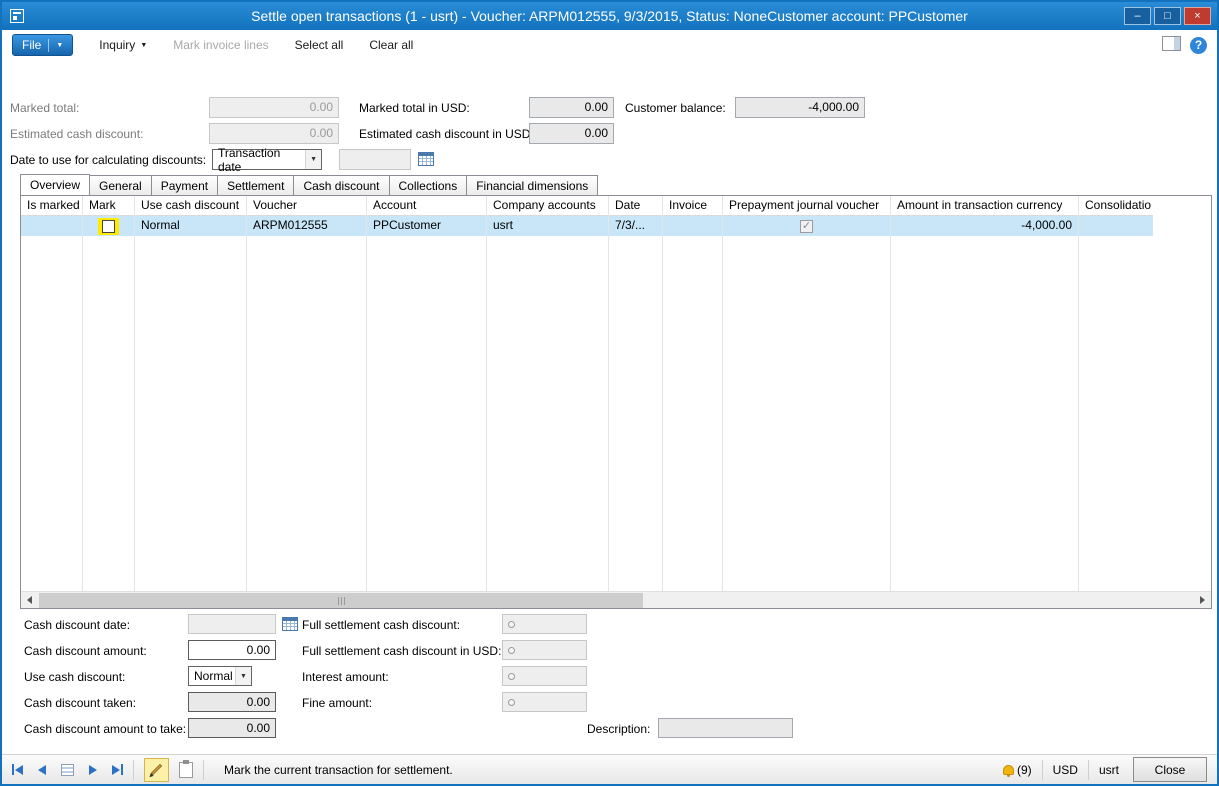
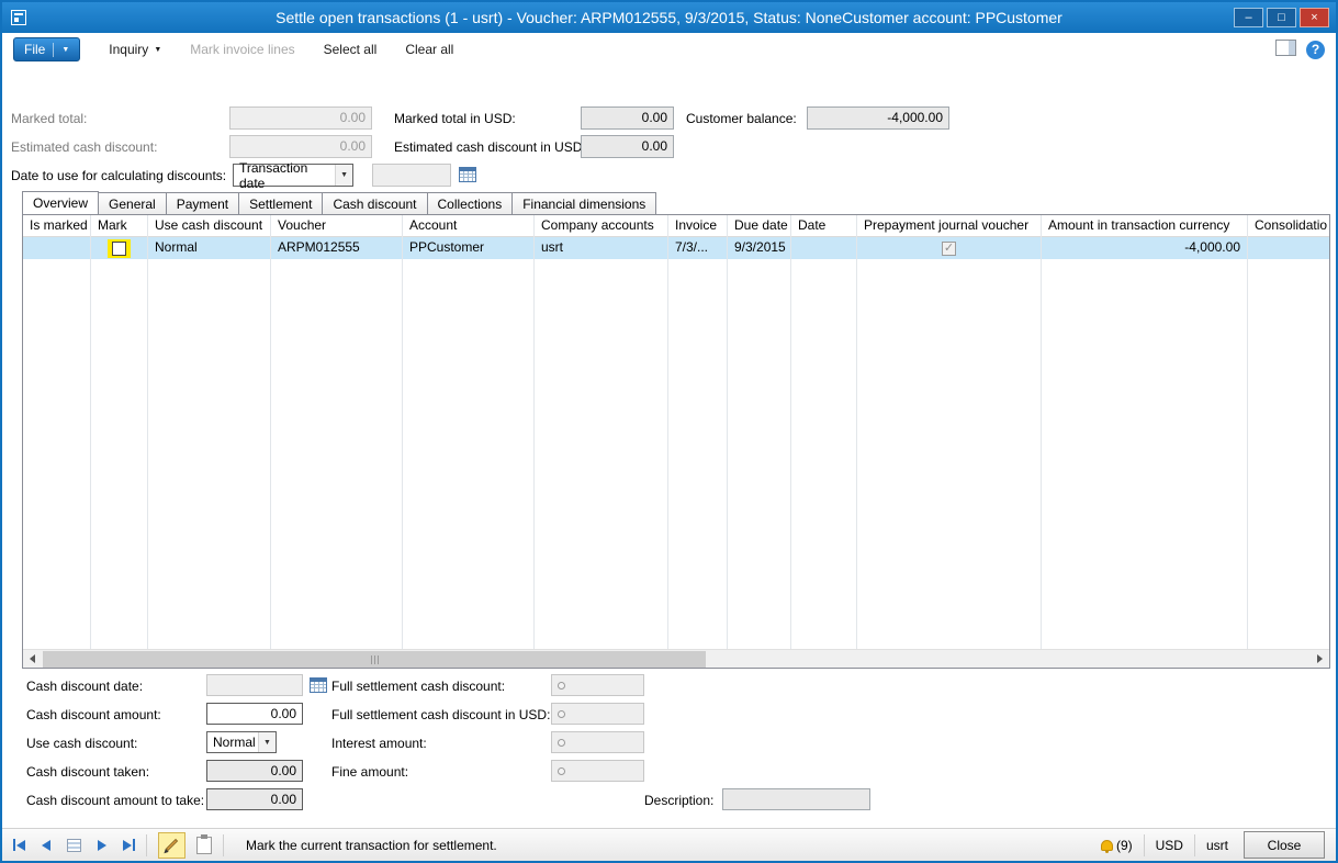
  Settle open transactions (1 - usrt) - Voucher: ARPM012555, 9/3/2015, Status: NoneCustomer account: PPCustomer
  –
  □
  ×
  File
  Inquiry
  Mark invoice lines
  Select all
  Clear all
  ?
  Marked total:
  0.00
  Marked total in USD:
  0.00
  Customer balance:
  -4,000.00
  Estimated cash discount:
  0.00
  Estimated cash discount in USD
  0.00
  Date to use for calculating discounts:
  Transaction date
  Overview
  General
  Payment
  Settlement
  Cash discount
  Collections
  Financial dimensions
  Is marked
  Mark
  Use cash discount
  Normal
  Voucher
  ARPM012555
  Account
  PPCustomer
  Company accounts
  usrt
- Date
+ Invoice
  7/3/...
+ Due date
+ 9/3/2015
- Invoice
+ Date
  Prepayment journal voucher
  ✓
  Amount in transaction currency
  -4,000.00
  Consolidatio
  Cash discount date:
  Cash discount amount:
  0.00
  Use cash discount:
  Normal
  Cash discount taken:
  0.00
  Cash discount amount to take:
  0.00
  Full settlement cash discount:
  Full settlement cash discount in USD:
  Interest amount:
  Fine amount:
  Description:
  Mark the current transaction for settlement.
  (9)
  USD
  usrt
  Close
